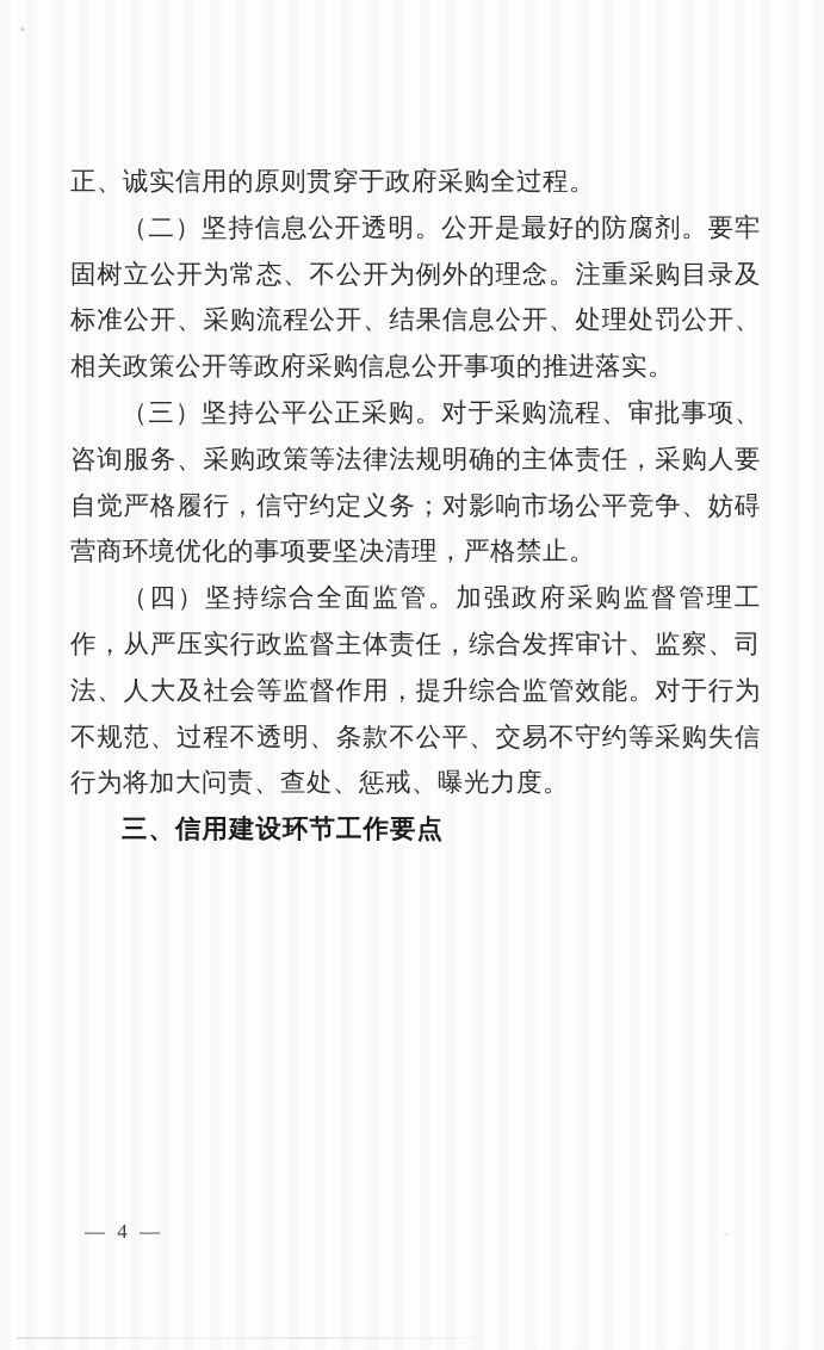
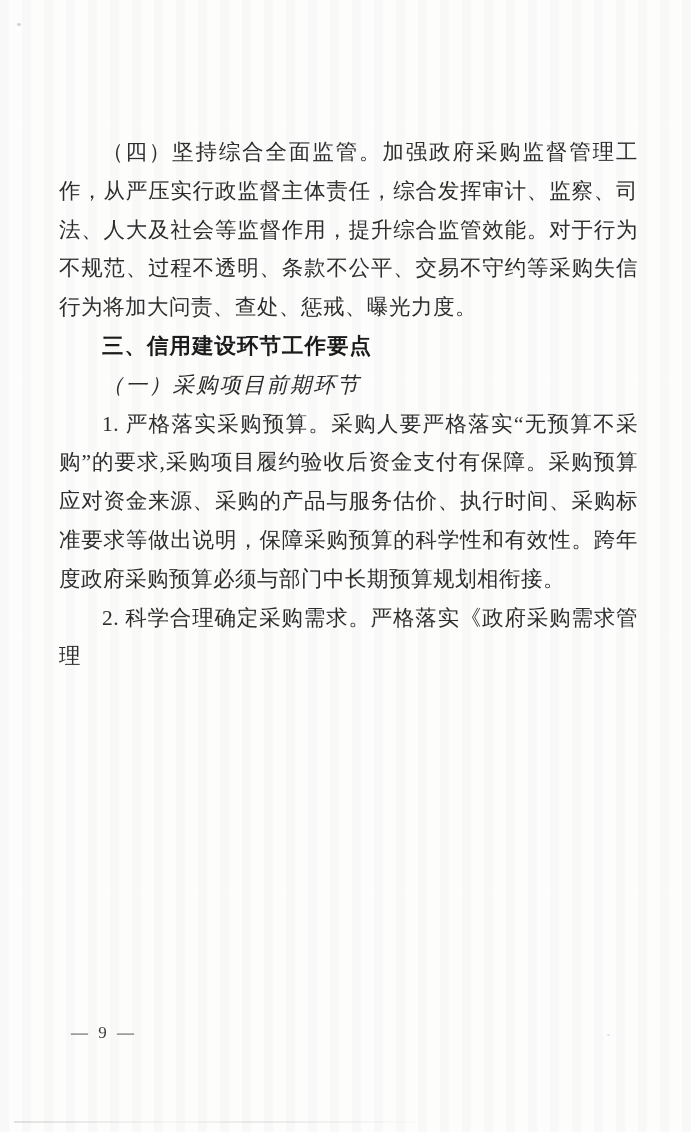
- 正、诚实信用的原则贯穿于政府采购全过程。
- （二）坚持信息公开透明。公开是最好的防腐剂。要牢固树立公开为常态、不公开为例外的理念。注重采购目录及标准公开、采购流程公开、结果信息公开、处理处罚公开、相关政策公开等政府采购信息公开事项的推进落实。
- （三）坚持公平公正采购。对于采购流程、审批事项、咨询服务、采购政策等法律法规明确的主体责任，采购人要自觉严格履行，信守约定义务；对影响市场公平竞争、妨碍营商环境优化的事项要坚决清理，严格禁止。
  （四）坚持综合全面监管。加强政府采购监督管理工作，从严压实行政监督主体责任，综合发挥审计、监察、司法、人大及社会等监督作用，提升综合监管效能。对于行为不规范、过程不透明、条款不公平、交易不守约等采购失信行为将加大问责、查处、惩戒、曝光力度。
  三、信用建设环节工作要点
+ （一）采购项目前期环节
+ 1. 严格落实采购预算。采购人要严格落实“无预算不采购”的要求,采购项目履约验收后资金支付有保障。采购预算应对资金来源、采购的产品与服务估价、执行时间、采购标准要求等做出说明，保障采购预算的科学性和有效性。跨年度政府采购预算必须与部门中长期预算规划相衔接。
+ 2. 科学合理确定采购需求。严格落实《政府采购需求管理
- — 4 —
+ — 9 —
